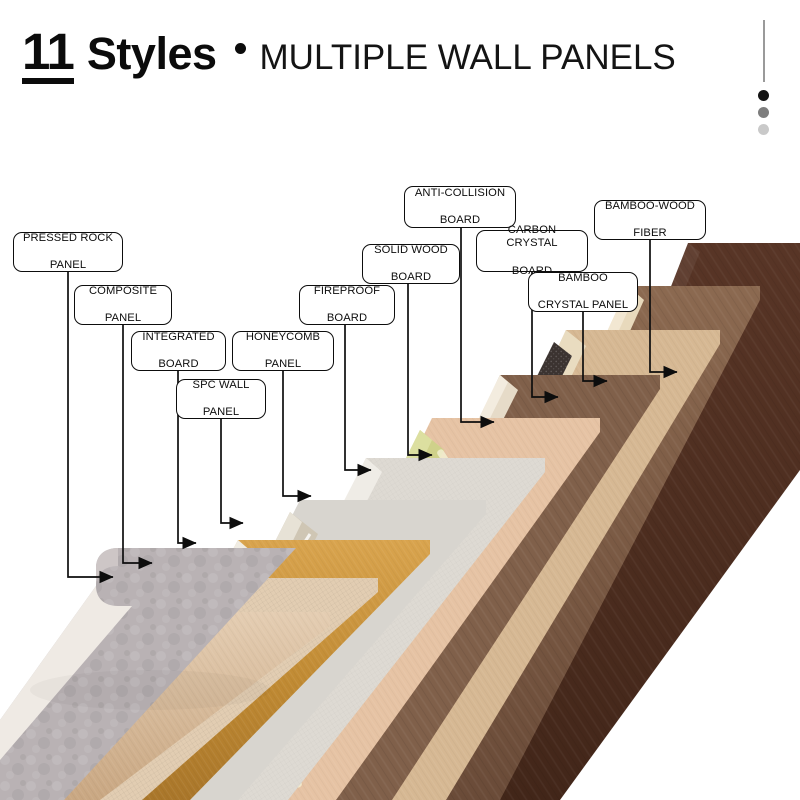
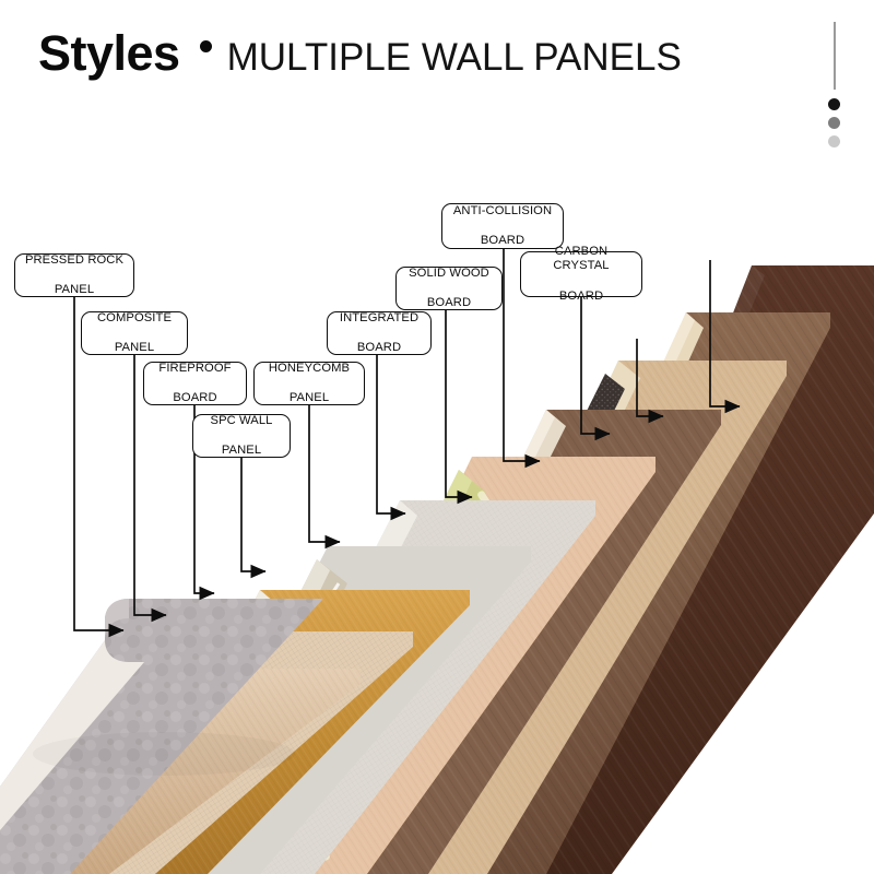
- 11
  Styles
  MULTIPLE WALL PANELS
  PRESSED ROCK
  PANEL
  COMPOSITE
  PANEL
- INTEGRATED
+ FIREPROOF
  BOARD
  SPC WALL
  PANEL
  HONEYCOMB
  PANEL
- FIREPROOF
+ INTEGRATED
  BOARD
  SOLID WOOD
  BOARD
  ANTI-COLLISION
  BOARD
  CARBON CRYSTAL
  BOARD
- BAMBOO
- CRYSTAL PANEL
- BAMBOO-WOOD
- FIBER
